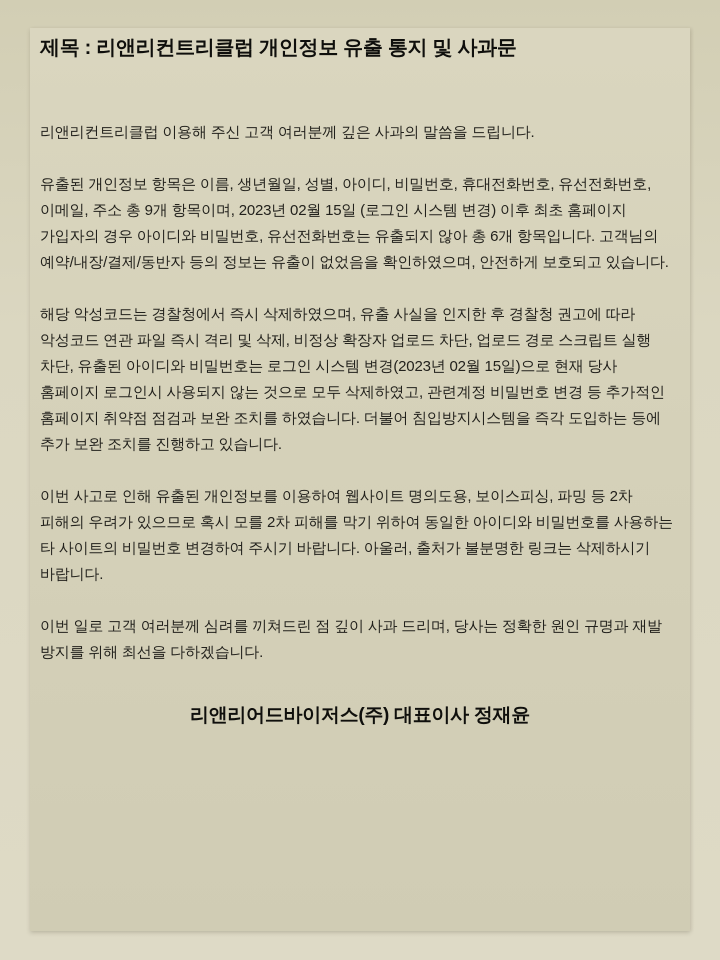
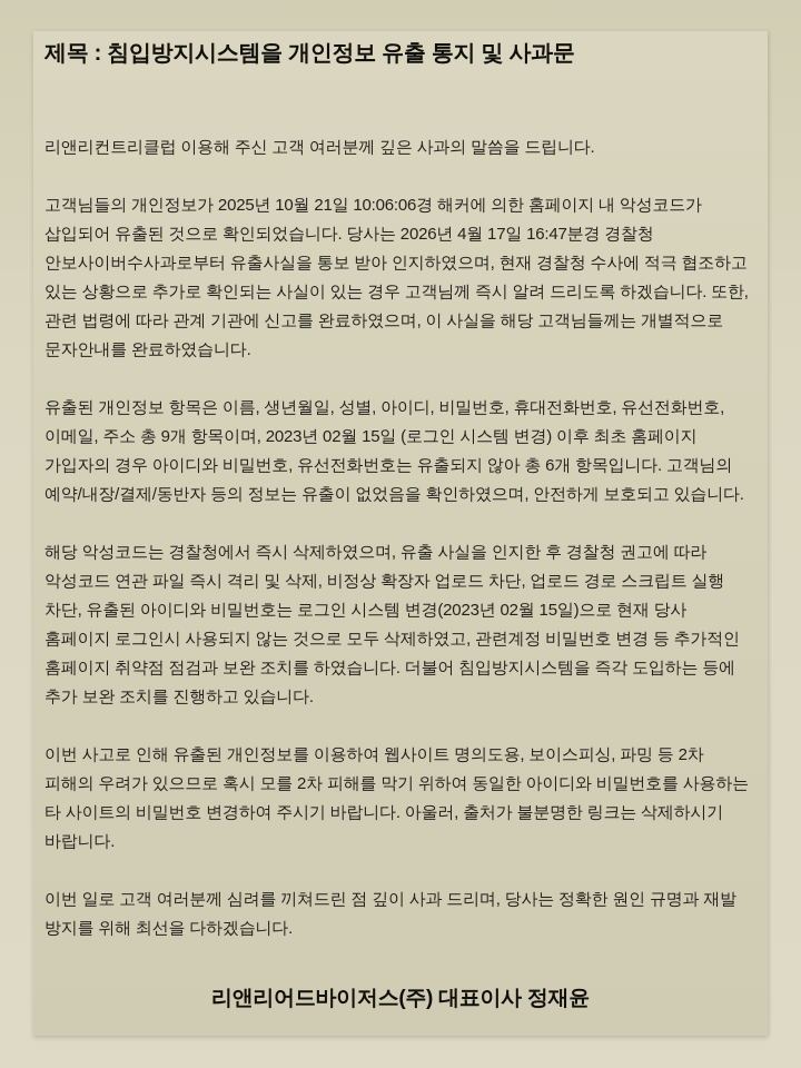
- 제목 : 리앤리컨트리클럽 개인정보 유출 통지 및 사과문
+ 제목 : 침입방지시스템을 개인정보 유출 통지 및 사과문
  리앤리컨트리클럽 이용해 주신 고객 여러분께 깊은 사과의 말씀을 드립니다.
+ 고객님들의 개인정보가 2025년 10월 21일 10:06:06경 해커에 의한 홈페이지 내 악성코드가
+ 삽입되어 유출된 것으로 확인되었습니다. 당사는 2026년 4월 17일 16:47분경 경찰청
+ 안보사이버수사과로부터 유출사실을 통보 받아 인지하였으며, 현재 경찰청 수사에 적극 협조하고
+ 있는 상황으로 추가로 확인되는 사실이 있는 경우 고객님께 즉시 알려 드리도록 하겠습니다. 또한,
+ 관련 법령에 따라 관계 기관에 신고를 완료하였으며, 이 사실을 해당 고객님들께는 개별적으로
+ 문자안내를 완료하였습니다.
  유출된 개인정보 항목은 이름, 생년월일, 성별, 아이디, 비밀번호, 휴대전화번호, 유선전화번호,
  이메일, 주소 총 9개 항목이며, 2023년 02월 15일 (로그인 시스템 변경) 이후 최초 홈페이지
  가입자의 경우 아이디와 비밀번호, 유선전화번호는 유출되지 않아 총 6개 항목입니다. 고객님의
  예약/내장/결제/동반자 등의 정보는 유출이 없었음을 확인하였으며, 안전하게 보호되고 있습니다.
  해당 악성코드는 경찰청에서 즉시 삭제하였으며, 유출 사실을 인지한 후 경찰청 권고에 따라
  악성코드 연관 파일 즉시 격리 및 삭제, 비정상 확장자 업로드 차단, 업로드 경로 스크립트 실행
  차단, 유출된 아이디와 비밀번호는 로그인 시스템 변경(2023년 02월 15일)으로 현재 당사
  홈페이지 로그인시 사용되지 않는 것으로 모두 삭제하였고, 관련계정 비밀번호 변경 등 추가적인
  홈페이지 취약점 점검과 보완 조치를 하였습니다. 더불어 침입방지시스템을 즉각 도입하는 등에
  추가 보완 조치를 진행하고 있습니다.
  이번 사고로 인해 유출된 개인정보를 이용하여 웹사이트 명의도용, 보이스피싱, 파밍 등 2차
  피해의 우려가 있으므로 혹시 모를 2차 피해를 막기 위하여 동일한 아이디와 비밀번호를 사용하는
  타 사이트의 비밀번호 변경하여 주시기 바랍니다. 아울러, 출처가 불분명한 링크는 삭제하시기
  바랍니다.
  이번 일로 고객 여러분께 심려를 끼쳐드린 점 깊이 사과 드리며, 당사는 정확한 원인 규명과 재발
  방지를 위해 최선을 다하겠습니다.
  리앤리어드바이저스(주) 대표이사 정재윤
